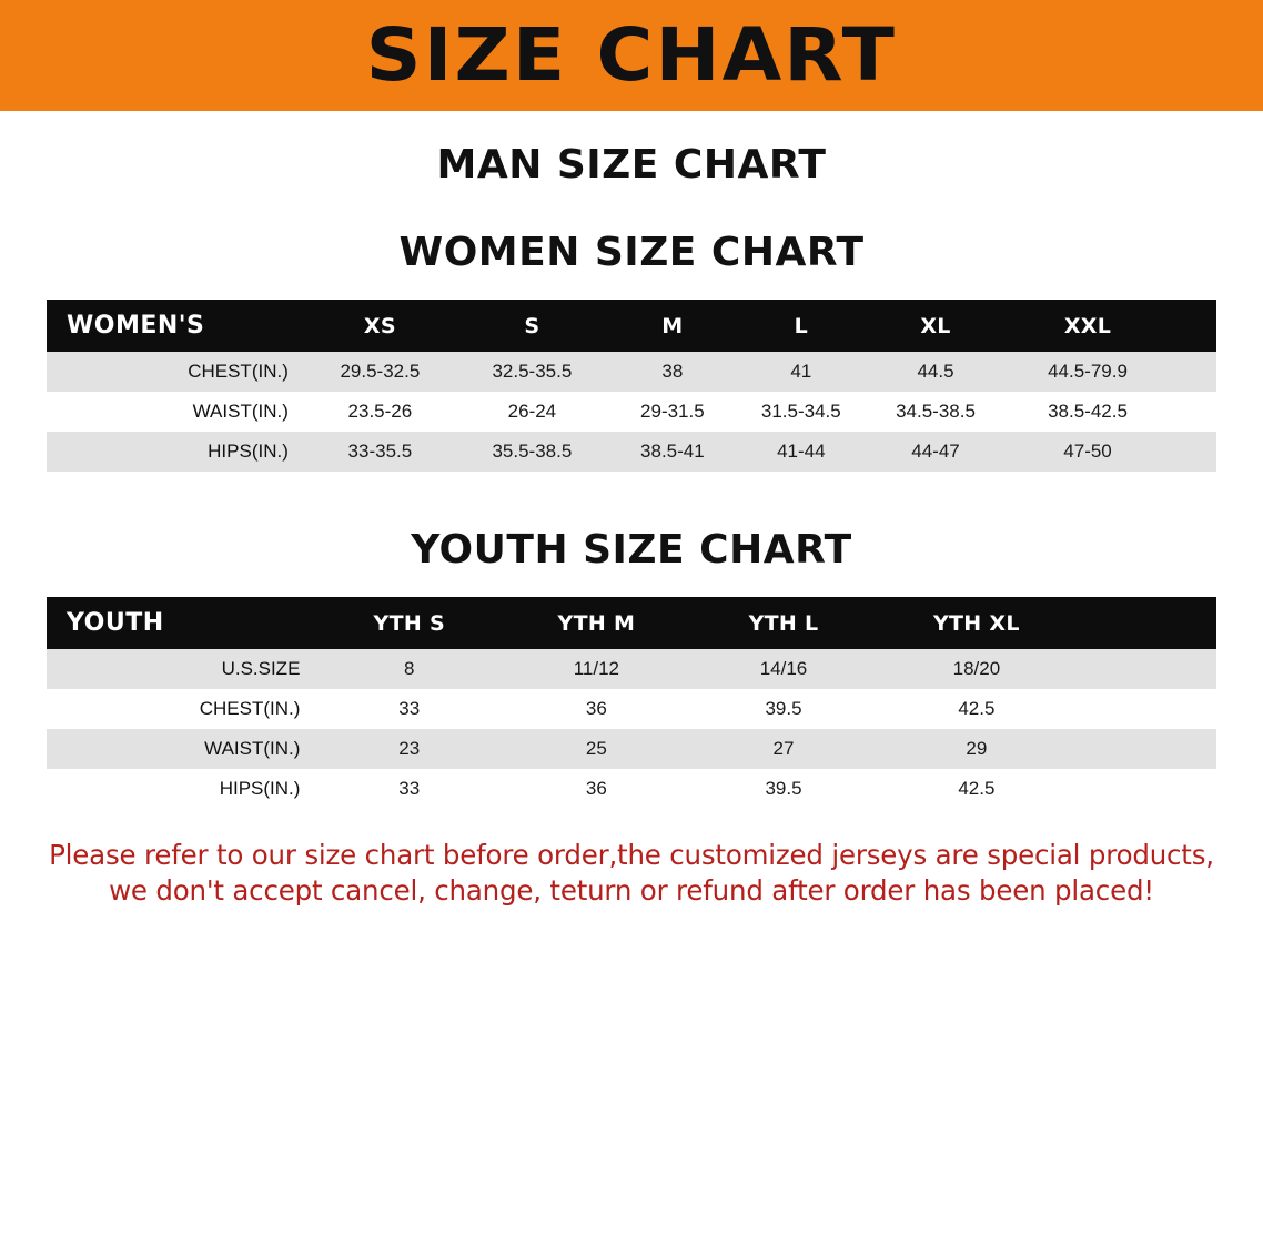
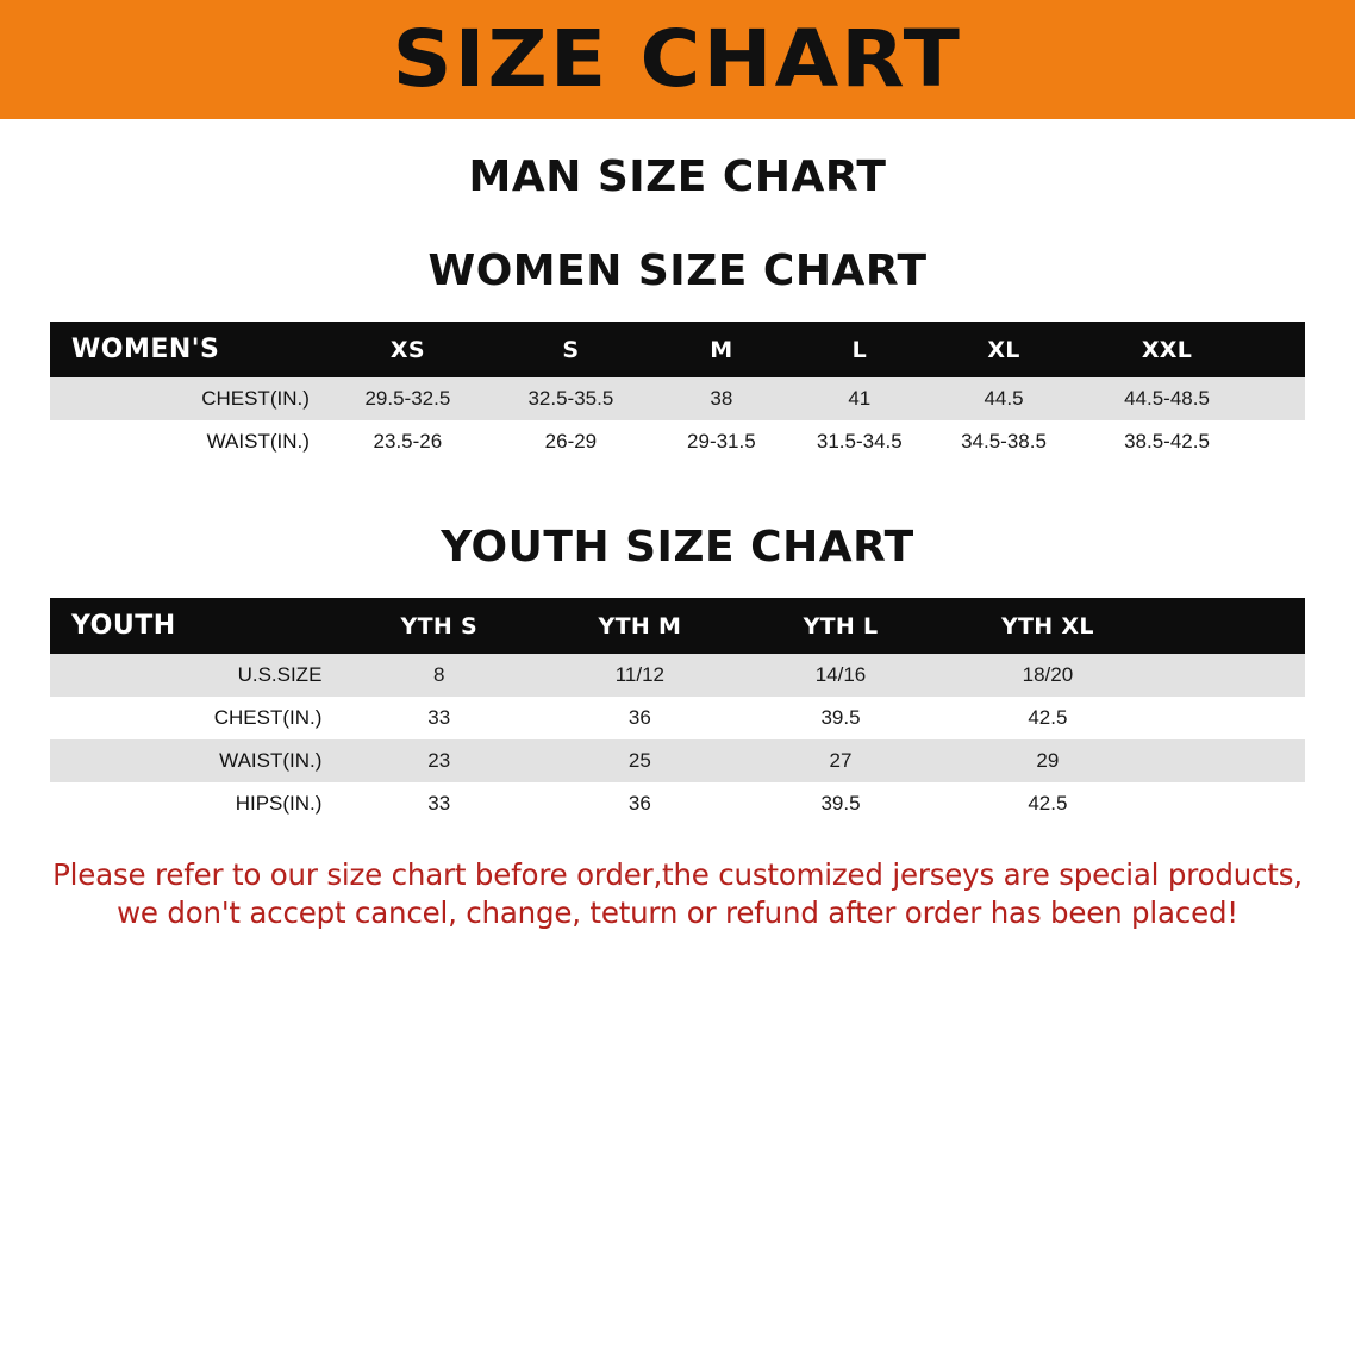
  SIZE CHART
  MAN SIZE CHART
  WOMEN SIZE CHART
  WOMEN'S	XS	S	M	L	XL	XXL
- CHEST(IN.)	29.5-32.5	32.5-35.5	38	41	44.5	44.5-79.9
+ CHEST(IN.)	29.5-32.5	32.5-35.5	38	41	44.5	44.5-48.5
- WAIST(IN.)	23.5-26	26-24	29-31.5	31.5-34.5	34.5-38.5	38.5-42.5
+ WAIST(IN.)	23.5-26	26-29	29-31.5	31.5-34.5	34.5-38.5	38.5-42.5
- HIPS(IN.)	33-35.5	35.5-38.5	38.5-41	41-44	44-47	47-50
  YOUTH SIZE CHART
  YOUTH	YTH S	YTH M	YTH L	YTH XL
  U.S.SIZE	8	11/12	14/16	18/20
  CHEST(IN.)	33	36	39.5	42.5
  WAIST(IN.)	23	25	27	29
  HIPS(IN.)	33	36	39.5	42.5
  Please refer to our size chart before order,the customized jerseys are special products,
  we don't accept cancel, change, teturn or refund after order has been placed!
